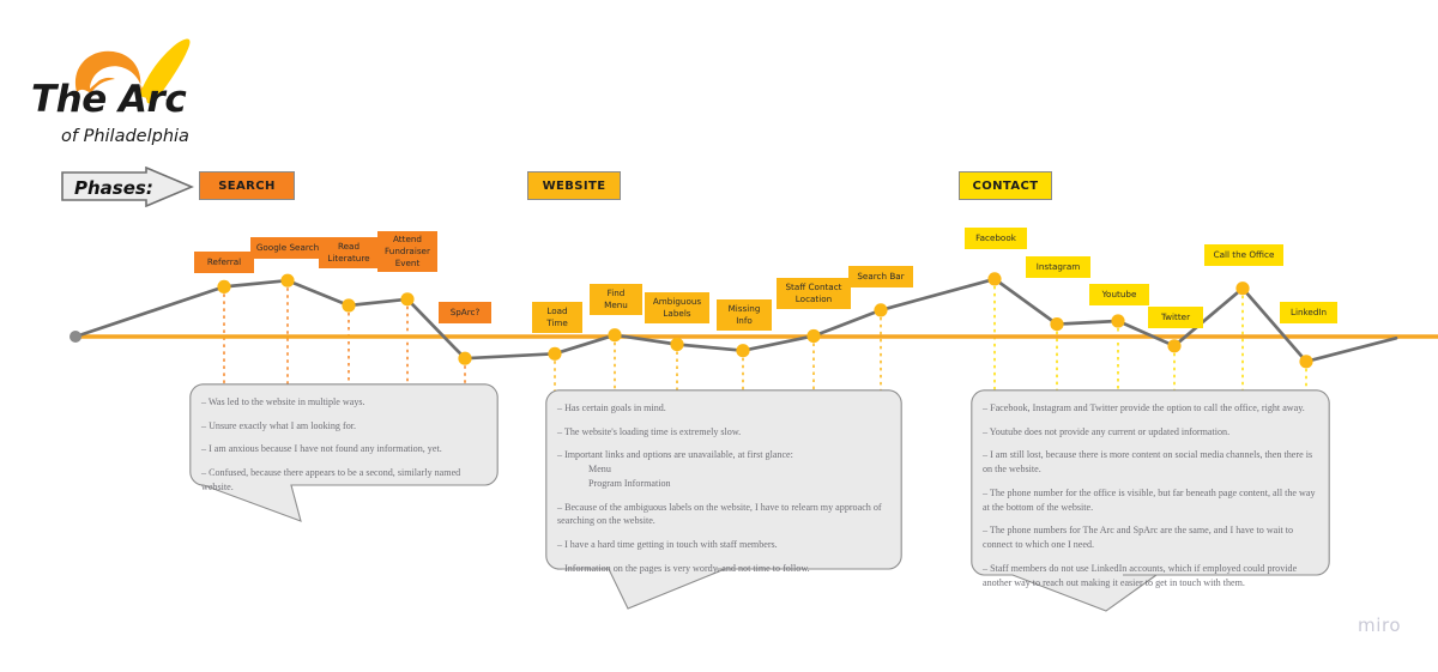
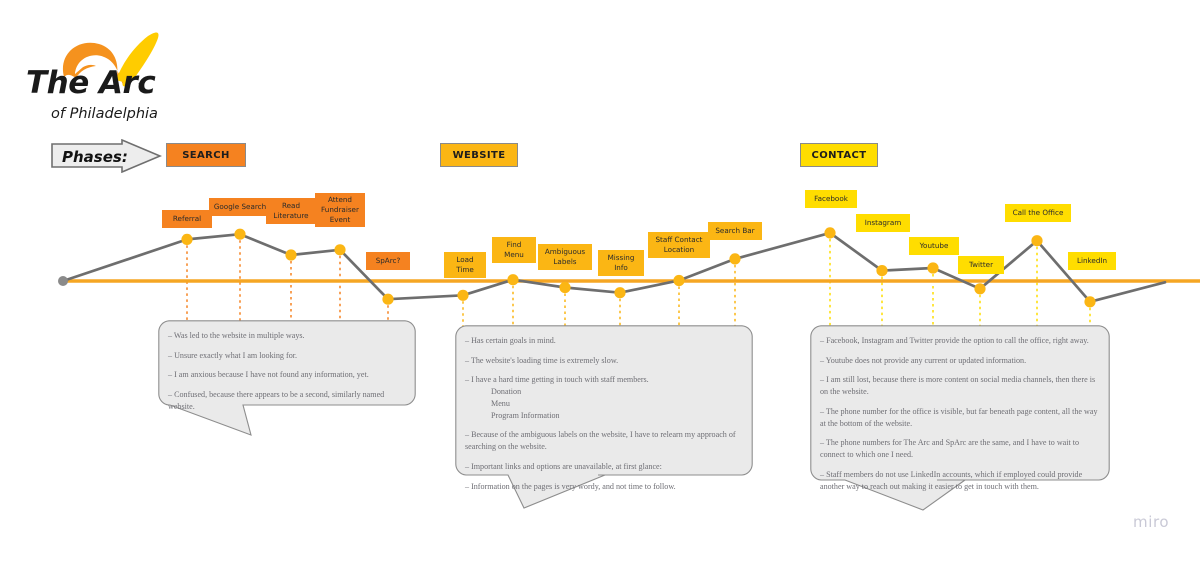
  The Arc
  ™
  of Philadelphia
  Phases:
  SEARCH
  WEBSITE
  CONTACT
  Referral
  Google Search
  Read
  Literature
  Attend
  Fundraiser
  Event
  SpArc?
  Load
  Time
  Find
  Menu
  Ambiguous
  Labels
  Missing
  Info
  Staff Contact
  Location
  Search Bar
  Facebook
  Instagram
  Youtube
  Twitter
  Call the Office
  LinkedIn
  – Was led to the website in multiple ways.
  – Unsure exactly what I am looking for.
  – I am anxious because I have not found any information, yet.
  – Confused, because there appears to be a second, similarly named website.
  – Has certain goals in mind.
  – The website's loading time is extremely slow.
- – Important links and options are unavailable, at first glance:
+ – I have a hard time getting in touch with staff members.
+ Donation
  Menu
  Program Information
  – Because of the ambiguous labels on the website, I have to relearn my approach of searching on the website.
- – I have a hard time getting in touch with staff members.
+ – Important links and options are unavailable, at first glance:
  – Information on the pages is very wordy, and not time to follow.
  – Facebook, Instagram and Twitter provide the option to call the office, right away.
  – Youtube does not provide any current or updated information.
  – I am still lost, because there is more content on social media channels, then there is on the website.
  – The phone number for the office is visible, but far beneath page content, all the way at the bottom of the website.
  – The phone numbers for The Arc and SpArc are the same, and I have to wait to connect to which one I need.
  – Staff members do not use LinkedIn accounts, which if employed could provide another way to reach out making it easier to get in touch with them.
  miro
